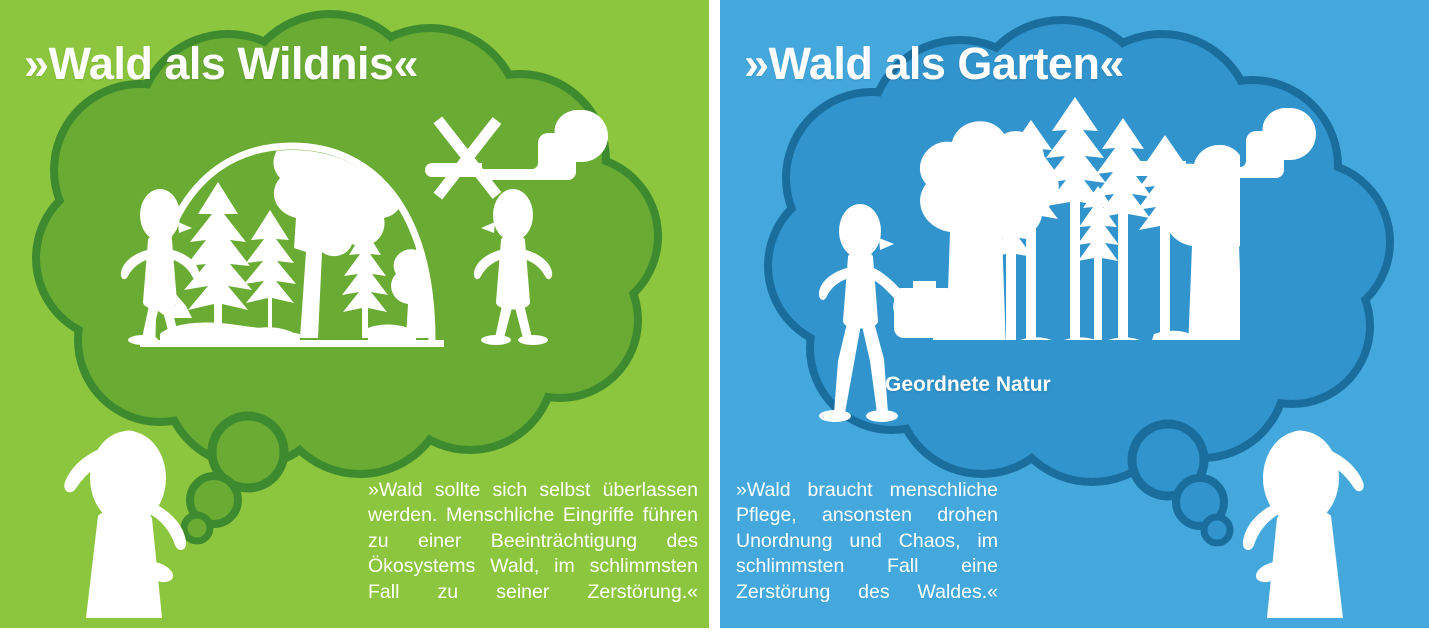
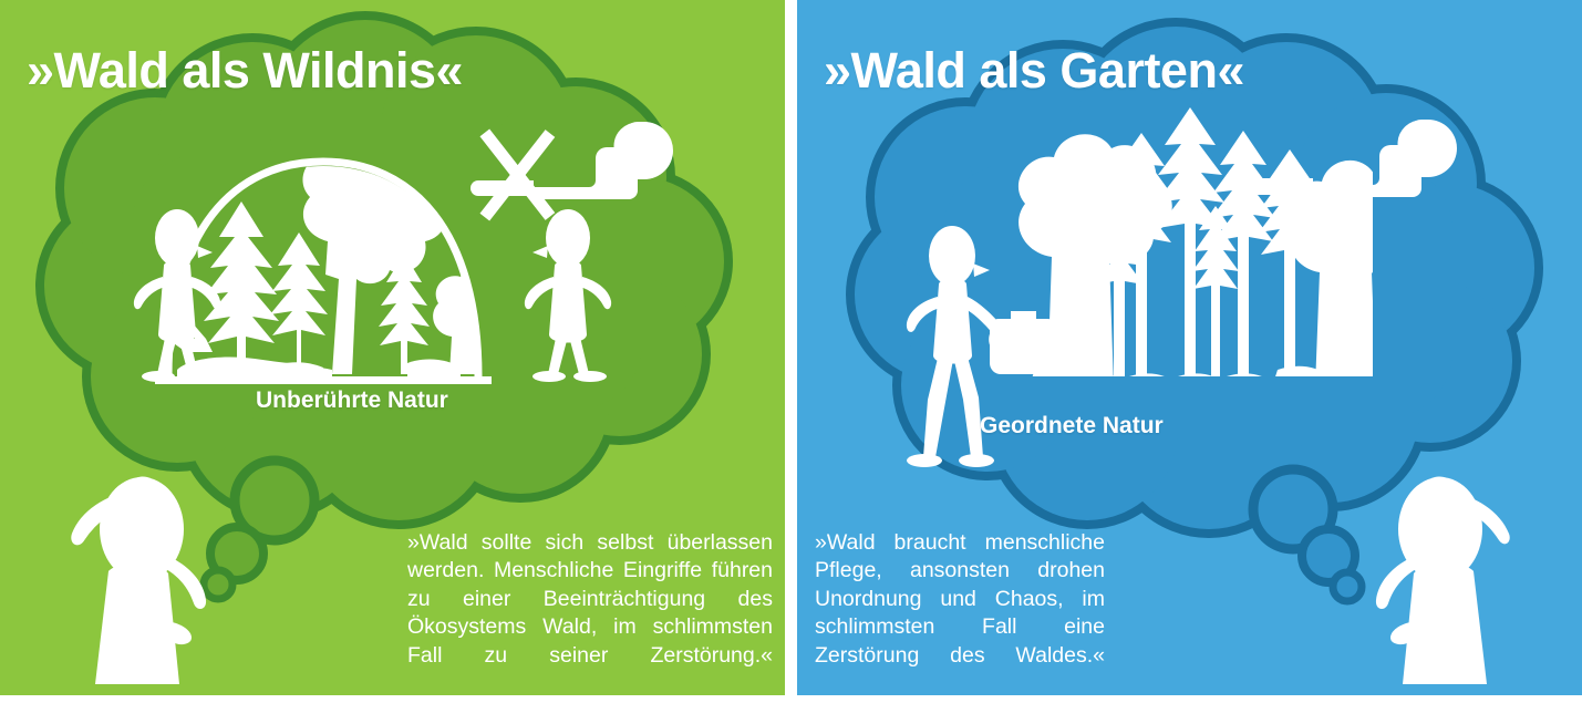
  »Wald als Wildnis«
+ Unberührte Natur
  »Wald sollte sich selbst überlassen werden. Menschliche Eingriffe führen zu einer Beeinträchtigung des Ökosystems Wald, im schlimmsten Fall zu seiner Zerstörung.«
  »Wald als Garten«
  Geordnete Natur
  »Wald braucht menschliche Pflege, ansonsten drohen Unordnung und Chaos, im schlimmsten Fall eine Zerstörung des Waldes.«
